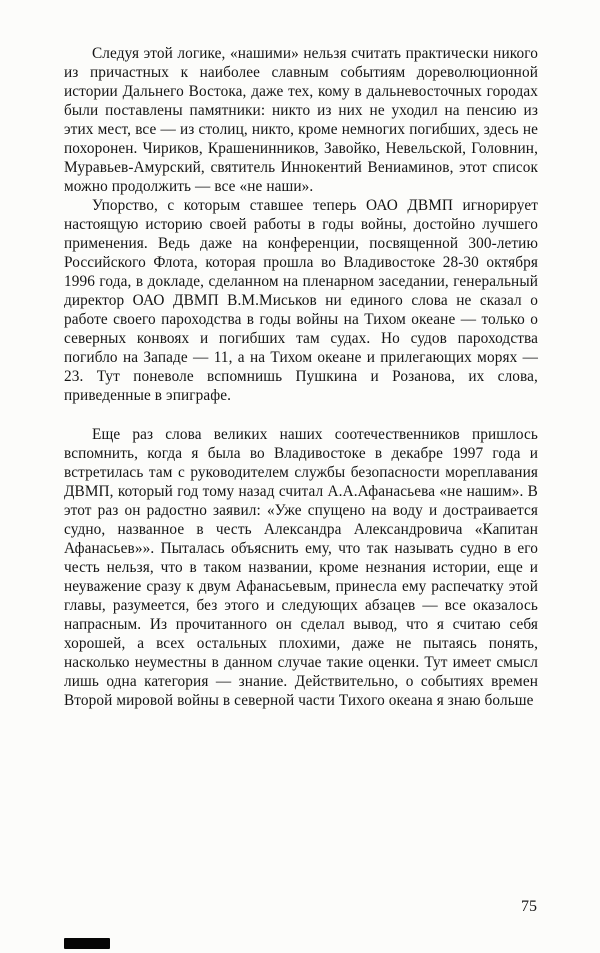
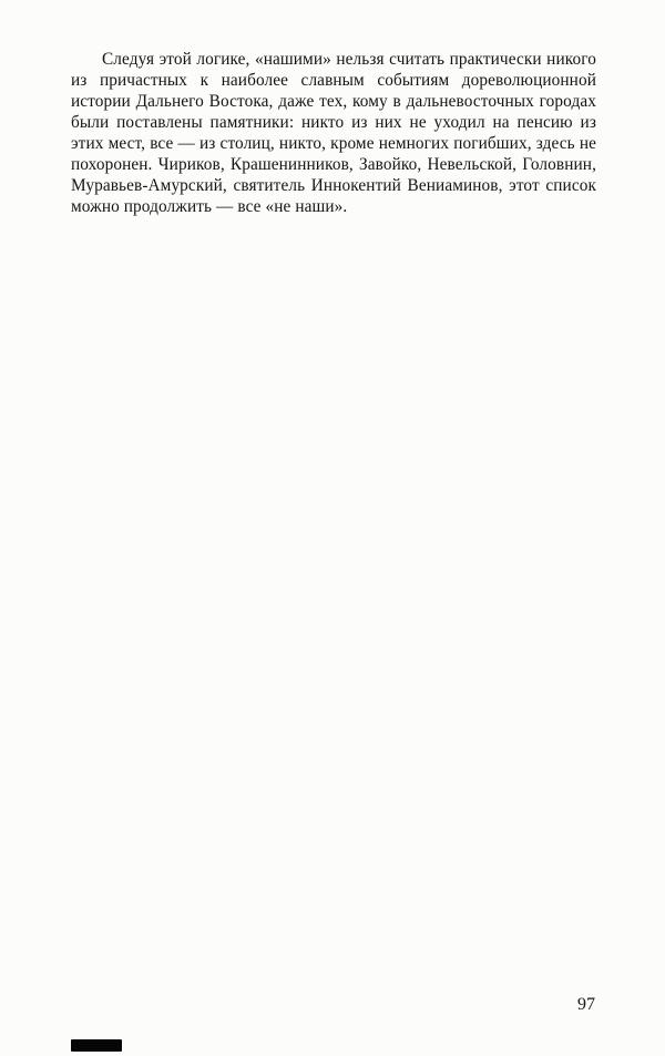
  Следуя этой логике, «нашими» нельзя считать практически никого из причастных к наиболее славным событиям дореволюционной истории Дальнего Востока, даже тех, кому в дальневосточных городах были поставлены памятники: никто из них не уходил на пенсию из этих мест, все — из столиц, никто, кроме немногих погибших, здесь не похоронен. Чириков, Крашенинников, Завойко, Невельской, Головнин, Муравьев-Амурский, святитель Иннокентий Вениаминов, этот список можно продолжить — все «не наши».
- Упорство, с которым ставшее теперь ОАО ДВМП игнорирует настоящую историю своей работы в годы войны, достойно лучшего применения. Ведь даже на конференции, посвященной 300-летию Российского Флота, которая прошла во Владивостоке 28-30 октября 1996 года, в докладе, сделанном на пленарном заседании, генеральный директор ОАО ДВМП В.М.Миськов ни единого слова не сказал о работе своего пароходства в годы войны на Тихом океане — только о северных конвоях и погибших там судах. Но судов пароходства погибло на Западе — 11, а на Тихом океане и прилегающих морях — 23. Тут поневоле вспомнишь Пушкина и Розанова, их слова, приведенные в эпиграфе.
- Еще раз слова великих наших соотечественников пришлось вспомнить, когда я была во Владивостоке в декабре 1997 года и встретилась там с руководителем службы безопасности мореплавания ДВМП, который год тому назад считал А.А.Афанасьева «не нашим». В этот раз он радостно заявил: «Уже спущено на воду и достраивается судно, названное в честь Александра Александровича «Капитан Афанасьев»». Пыталась объяснить ему, что так называть судно в его честь нельзя, что в таком названии, кроме незнания истории, еще и неуважение сразу к двум Афанасьевым, принесла ему распечатку этой главы, разумеется, без этого и следующих абзацев — все оказалось напрасным. Из прочитанного он сделал вывод, что я считаю себя хорошей, а всех остальных плохими, даже не пытаясь понять, насколько неуместны в данном случае такие оценки. Тут имеет смысл лишь одна категория — знание. Действительно, о событиях времен Второй мировой войны в северной части Тихого океана я знаю больше
- 75
+ 97
